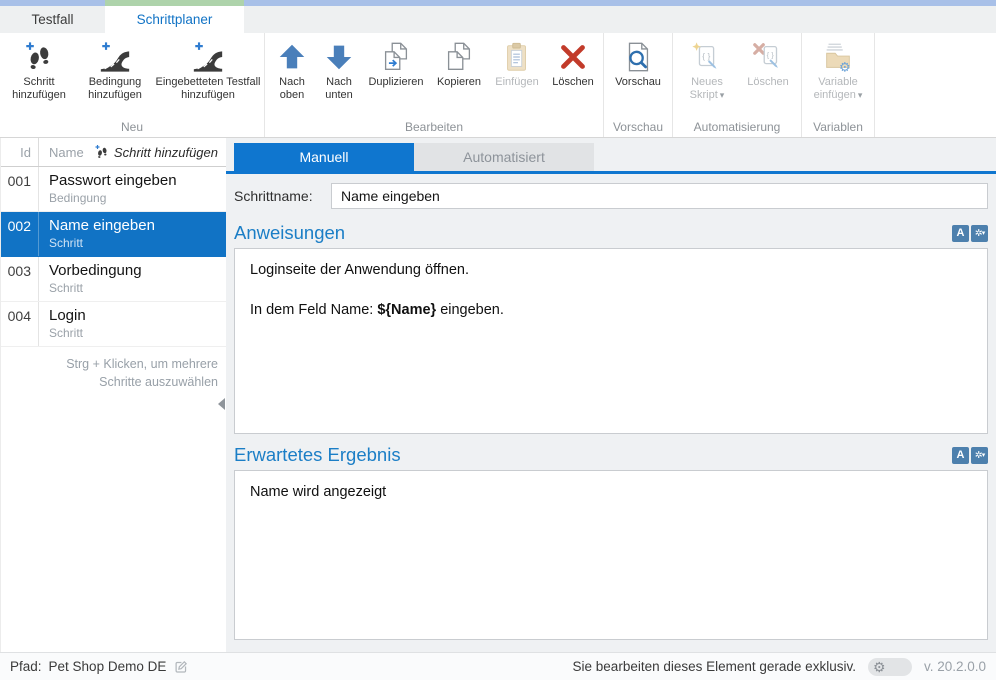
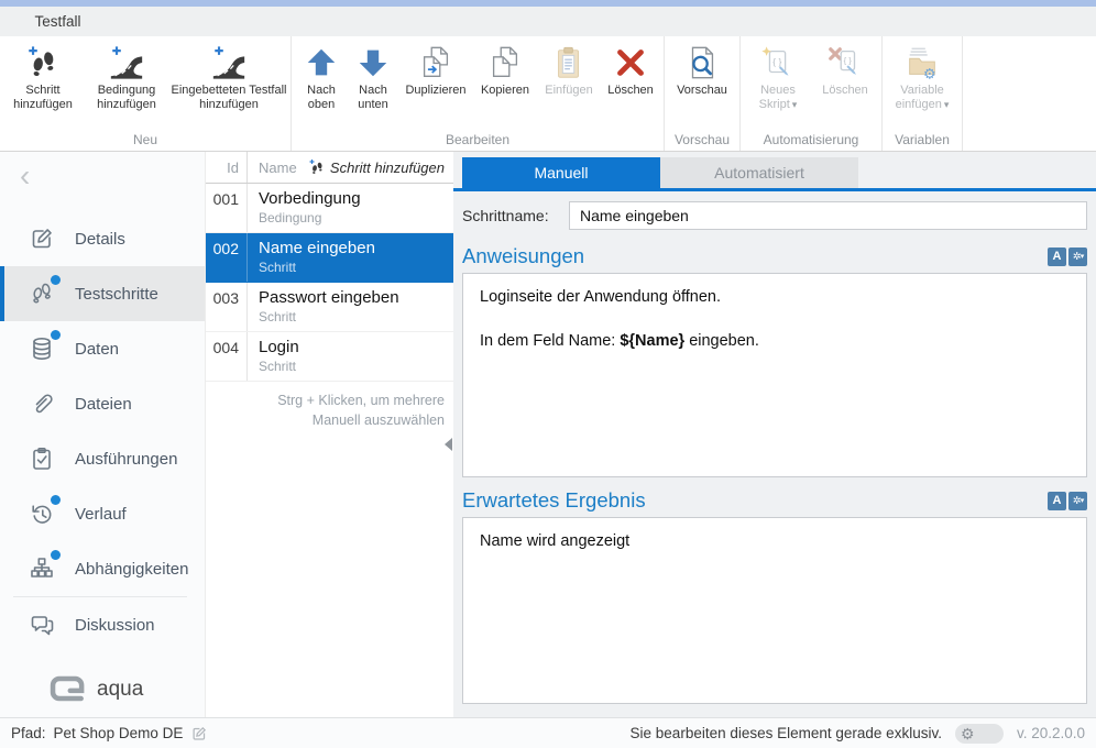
  Testfall
- Schrittplaner
  Schritt hinzufügen
  Bedingung hinzufügen
  Eingebetteten Testfall hinzufügen
  Neu
  Nach oben
  Nach unten
  Duplizieren
  Kopieren
  Einfügen
  Löschen
  Bearbeiten
  Vorschau
  Vorschau
  { }
  Neues Skript ▾
  { }
  Löschen
  Automatisierung
  ⚙
  Variable einfügen ▾
  Variablen
+ ‹
+ Details
+ Testschritte
+ Daten
+ Dateien
+ Ausführungen
+ Verlauf
+ Abhängigkeiten
+ Diskussion
+ aqua
  Id
  Name
  Schritt hinzufügen
  001
- Passwort eingeben
+ Vorbedingung
  Bedingung
  002
  Name eingeben
  Schritt
  003
- Vorbedingung
+ Passwort eingeben
  Schritt
  004
  Login
  Schritt
- Strg + Klicken, um mehrere Schritte auszuwählen
+ Strg + Klicken, um mehrere Manuell auszuwählen
  Manuell
  Automatisiert
  Schrittname:
  Name eingeben
  Anweisungen
  A
  ✲
  Loginseite der Anwendung öffnen.
  In dem Feld Name: ${Name} eingeben.
  Erwartetes Ergebnis
  A
  ✲
  Name wird angezeigt
  Pfad:
  Pet Shop Demo DE
  Sie bearbeiten dieses Element gerade exklusiv.
  ⚙
  v. 20.2.0.0
